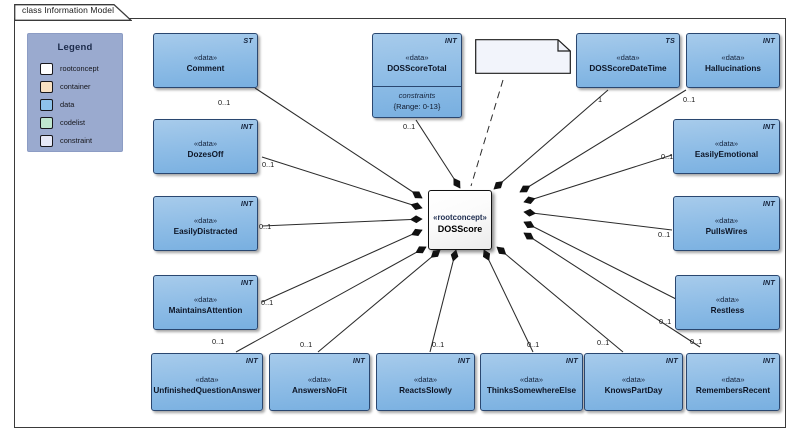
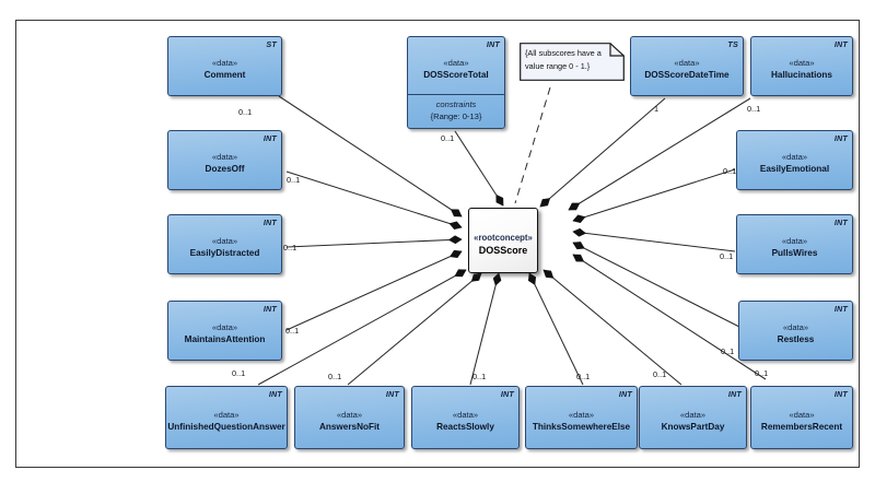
- class Information Model
- Legend
- rootconcept
- container
- data
- codelist
- constraint
  «rootconcept»
  DOSScore
+ {All subscores have a value range 0 - 1.}
  ST
  «data»
  Comment
  INT
  «data»
  DOSScoreTotal
  constraints
  {Range: 0-13}
  TS
  «data»
  DOSScoreDateTime
  INT
  «data»
  Hallucinations
  INT
  «data»
  DozesOff
  INT
  «data»
  EasilyDistracted
  INT
  «data»
  MaintainsAttention
  INT
  «data»
  UnfinishedQuestionAnswer
  INT
  «data»
  AnswersNoFit
  INT
  «data»
  ReactsSlowly
  INT
  «data»
  ThinksSomewhereElse
  INT
  «data»
  KnowsPartDay
  INT
  «data»
  RemembersRecent
  INT
  «data»
  EasilyEmotional
  INT
  «data»
  PullsWires
  INT
  «data»
  Restless
  0..1
  0..1
  0..1
  0..1
  0..1
  0..1
  0..1
  0..1
  0..1
  0..1
  0..1
  0..1
  0..1
  0..1
  1
  0..1
